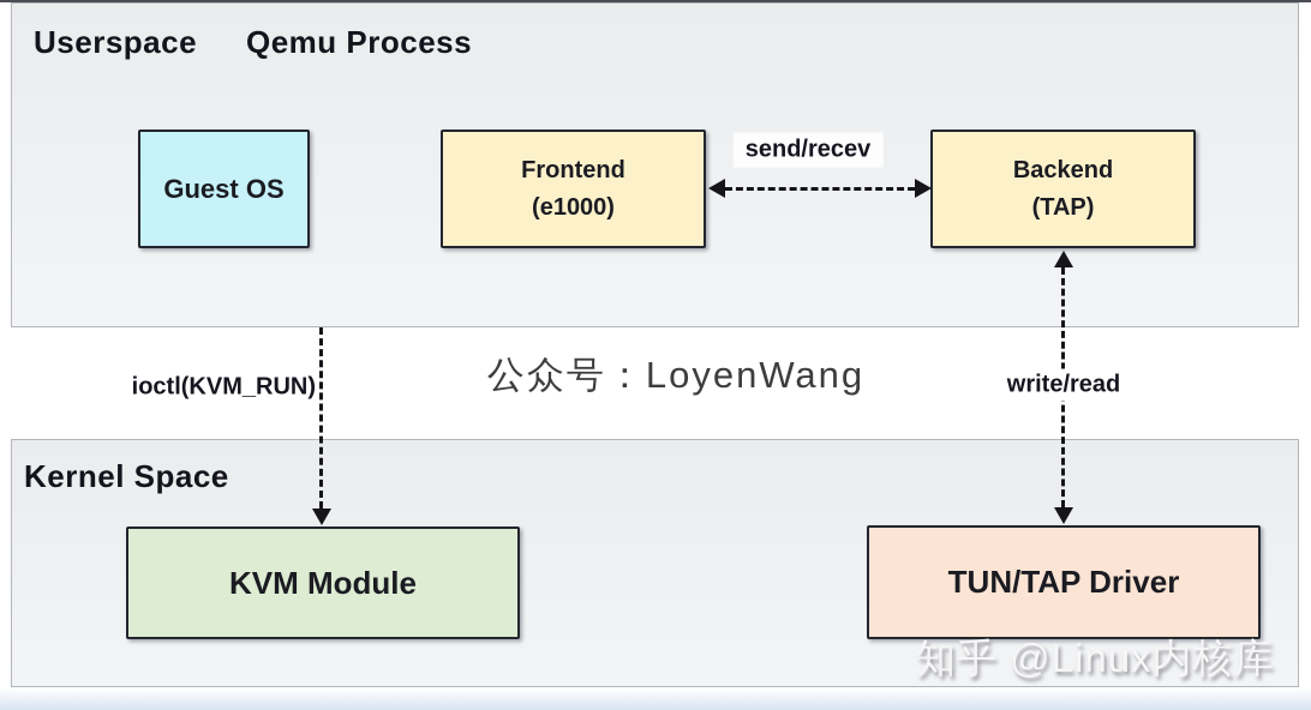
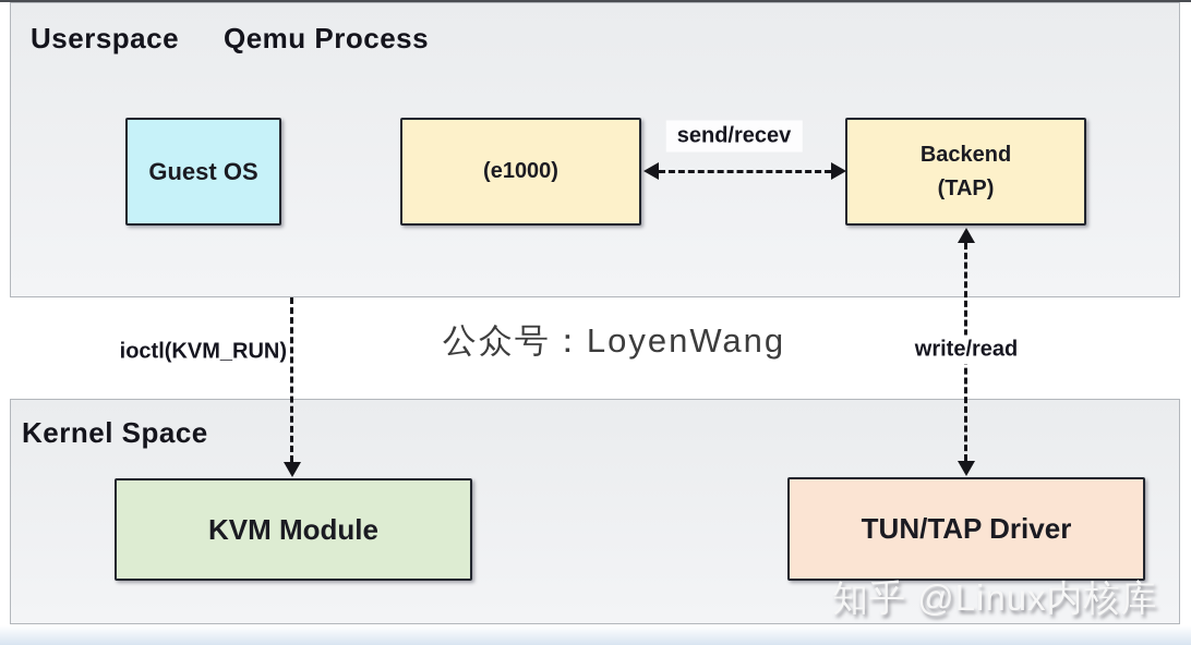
  Userspace
  Qemu Process
  Kernel Space
  Guest OS
- Frontend
  (e1000)
  Backend
  (TAP)
  KVM Module
  TUN/TAP Driver
  send/recev
  ioctl(KVM_RUN)
  write/read
  公众号：LoyenWang
  知乎 @Linux内核库
